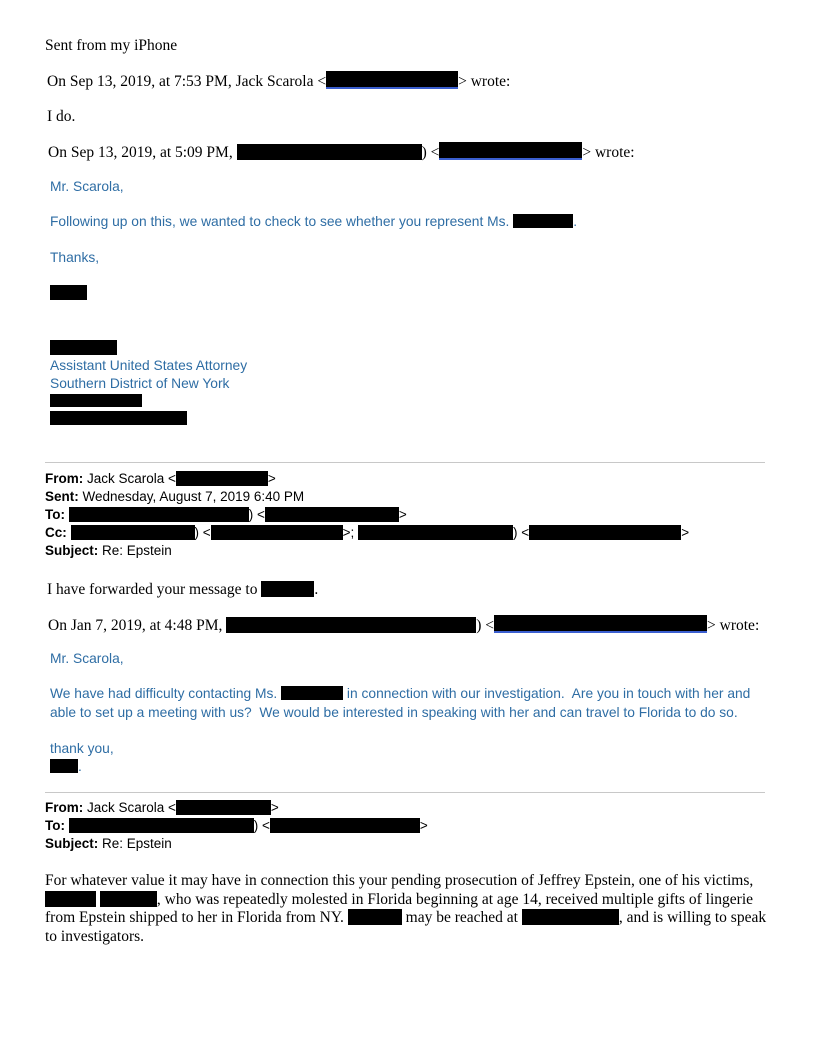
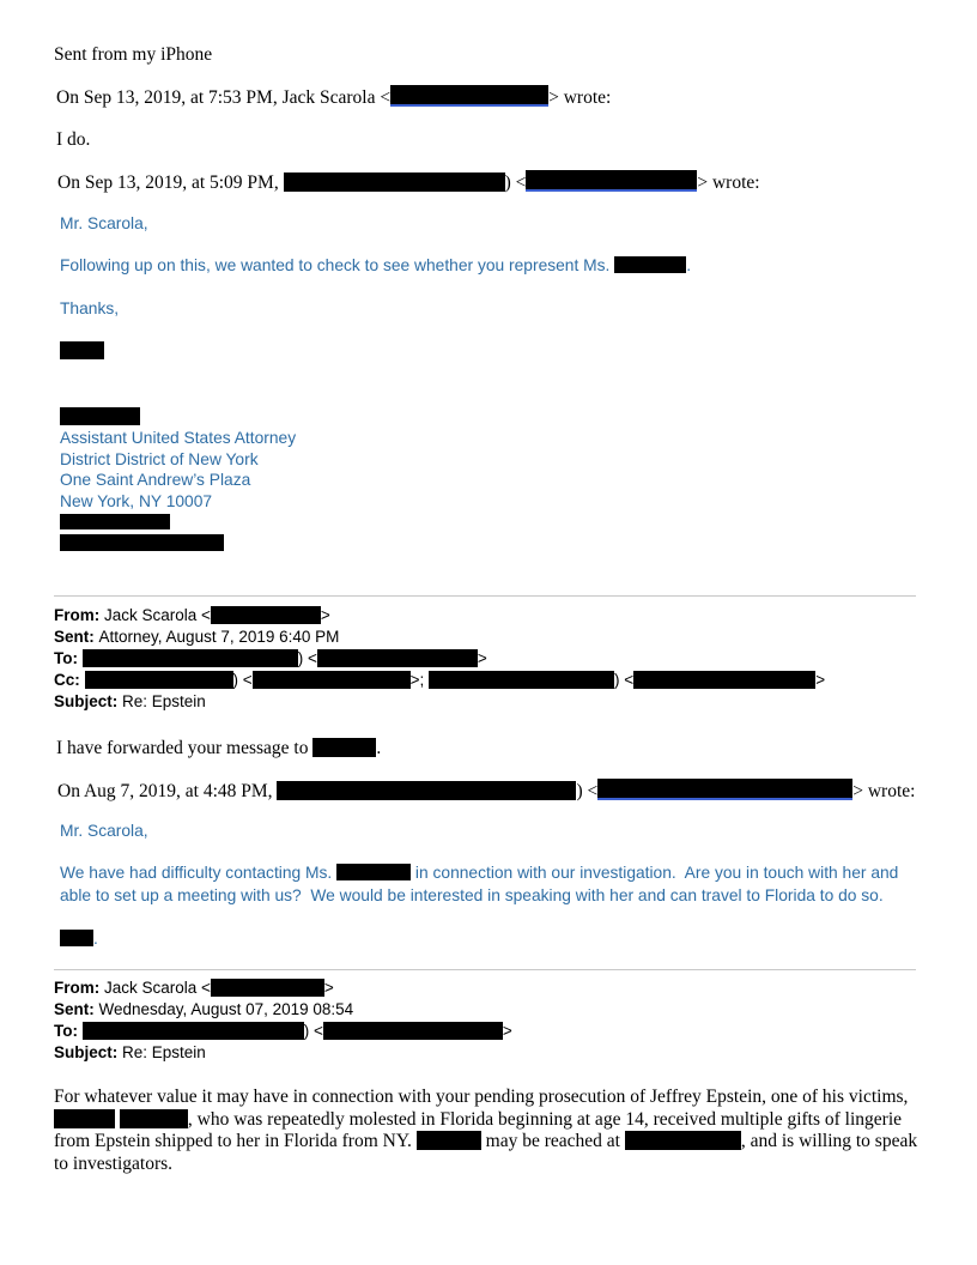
  Sent from my iPhone
  On Sep 13, 2019, at 7:53 PM, Jack Scarola < > wrote:
  I do.
  On Sep 13, 2019, at 5:09 PM, ) < > wrote:
  Mr. Scarola,
  Following up on this, we wanted to check to see whether you represent Ms. .
  Thanks,
  Assistant United States Attorney
- Southern District of New York
+ District District of New York
+ One Saint Andrew’s Plaza
+ New York, NY 10007
  From: Jack Scarola < >
- Sent: Wednesday, August 7, 2019 6:40 PM
+ Sent: Attorney, August 7, 2019 6:40 PM
  To: ) < >
  Cc: ) < >; ) < >
  Subject: Re: Epstein
  I have forwarded your message to .
- On Jan 7, 2019, at 4:48 PM, ) < > wrote:
+ On Aug 7, 2019, at 4:48 PM, ) < > wrote:
  Mr. Scarola,
  We have had difficulty contacting Ms. in connection with our investigation. Are you in touch with her and able to set up a meeting with us? We would be interested in speaking with her and can travel to Florida to do so.
- thank you,
  .
  From: Jack Scarola < >
+ Sent: Wednesday, August 07, 2019 08:54
  To: ) < >
  Subject: Re: Epstein
- For whatever value it may have in connection this your pending prosecution of Jeffrey Epstein, one of his victims, , who was repeatedly molested in Florida beginning at age 14, received multiple gifts of lingerie from Epstein shipped to her in Florida from NY. may be reached at , and is willing to speak to investigators.
+ For whatever value it may have in connection with your pending prosecution of Jeffrey Epstein, one of his victims, , who was repeatedly molested in Florida beginning at age 14, received multiple gifts of lingerie from Epstein shipped to her in Florida from NY. may be reached at , and is willing to speak to investigators.
